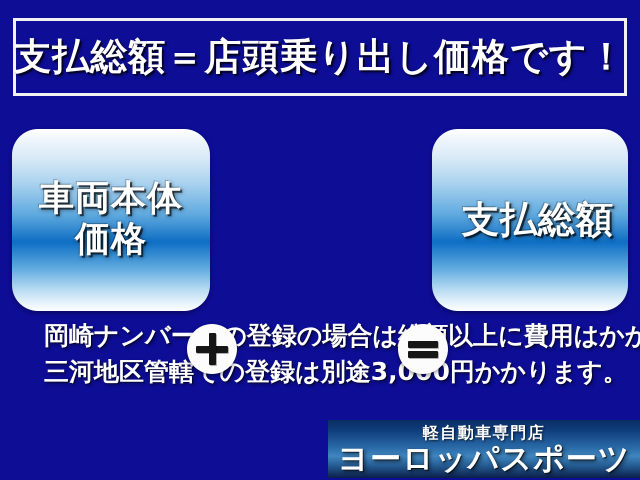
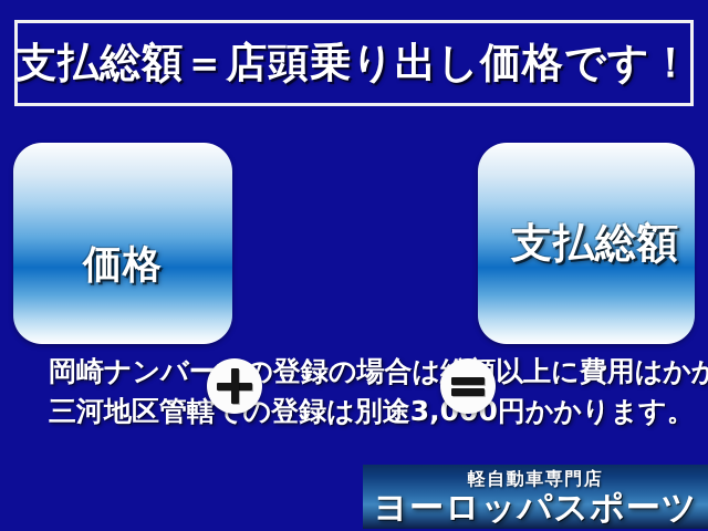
  支払総額＝店頭乗り出し価格です！
- 車両本体
  価格
  支払総額
  岡崎ナンバーの登録の場合は以上に費用はかか
  三河地区管轄の登録は別途3,00円かかります。
  軽自動車専門店
  ヨーロッパスポーツ
